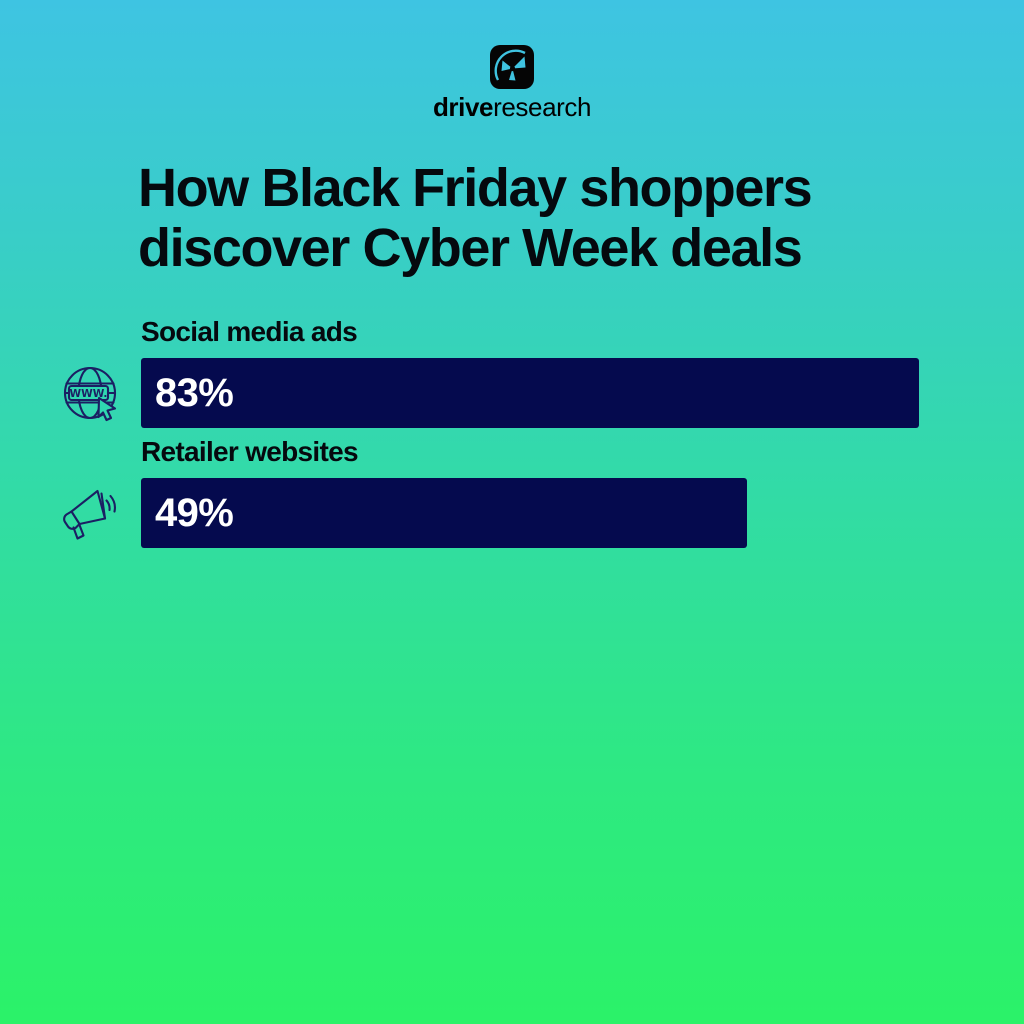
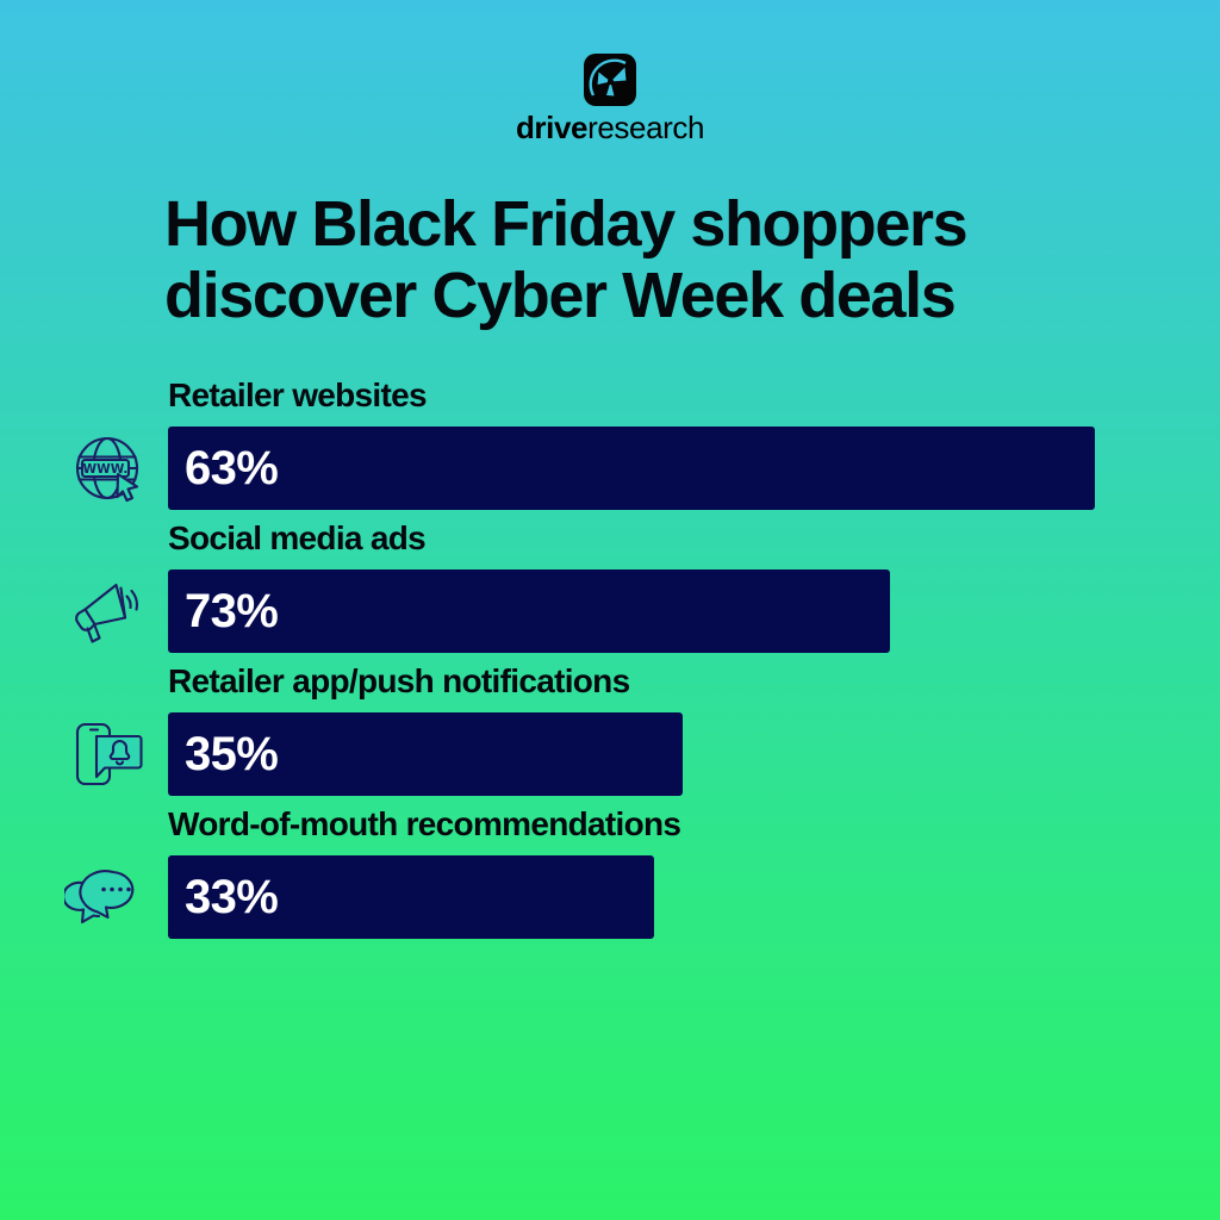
  driveresearch
  How Black Friday shoppers
  discover Cyber Week deals
- Social media ads
+ Retailer websites
  WWW.
- 83%
+ 63%
- Retailer websites
+ Social media ads
- 49%
+ 73%
+ Retailer app/push notifications
+ 35%
+ Word-of-mouth recommendations
+ 33%
